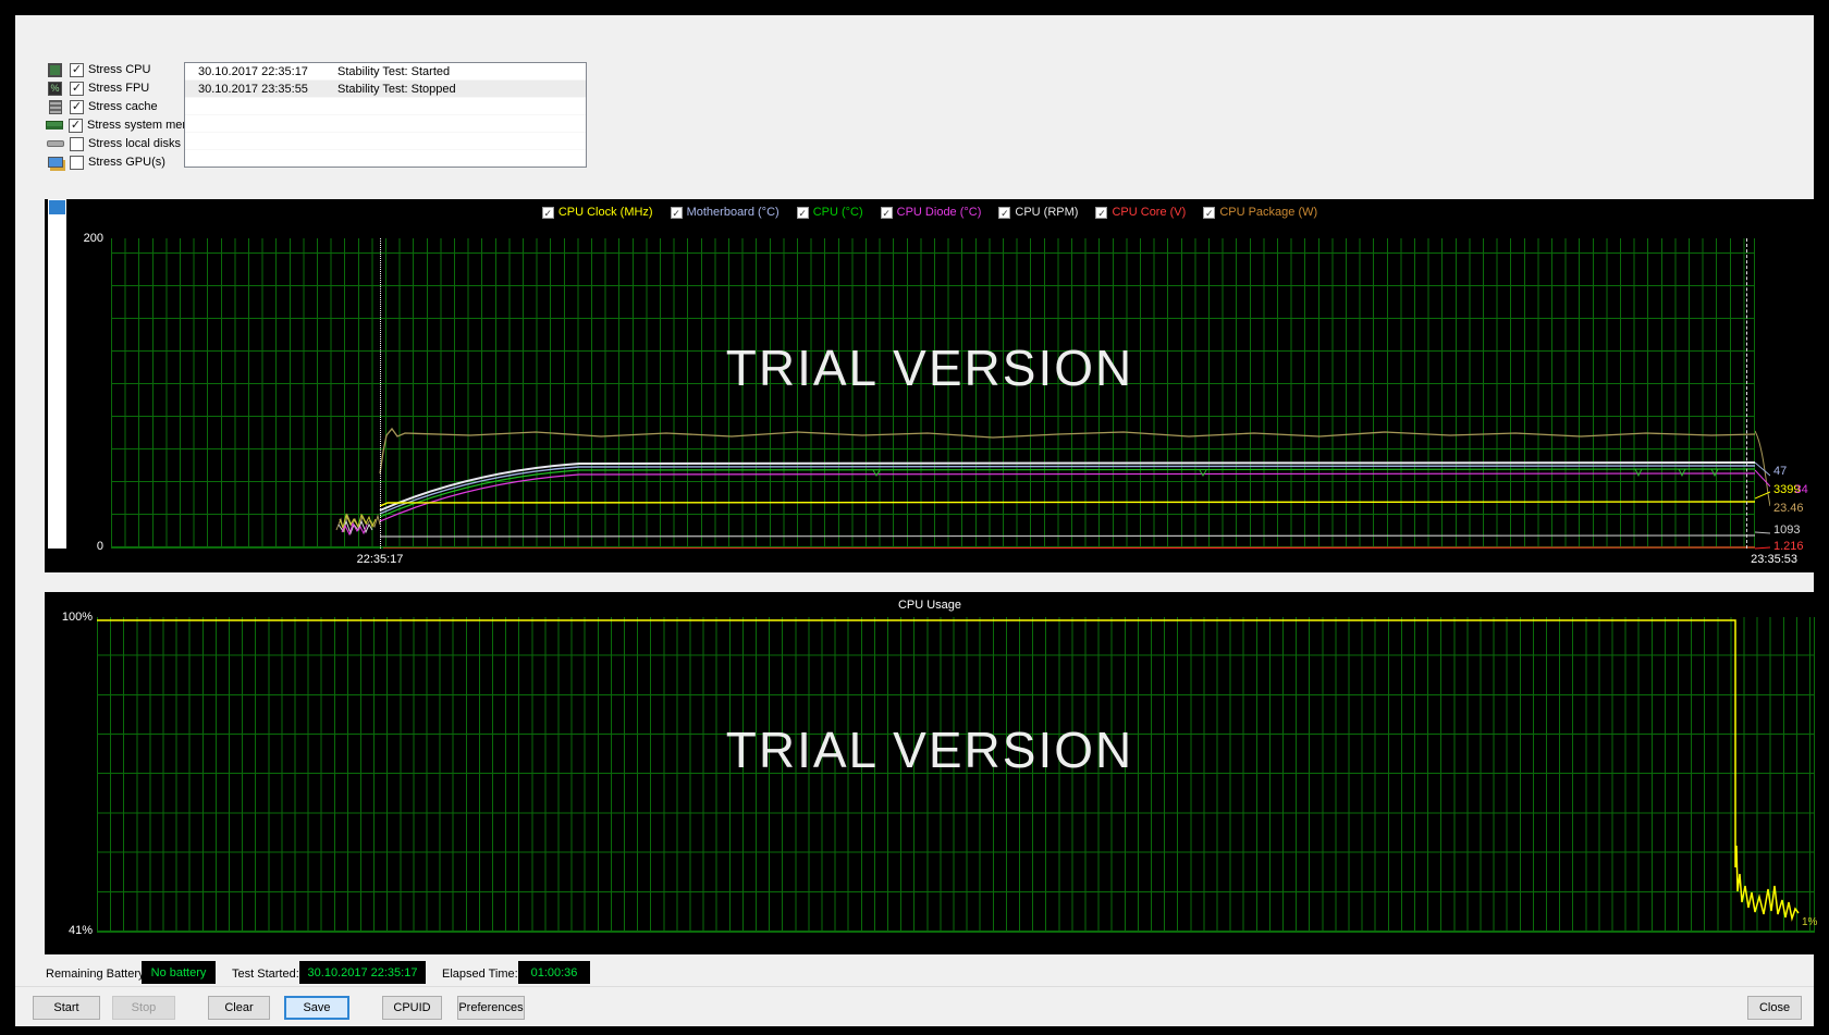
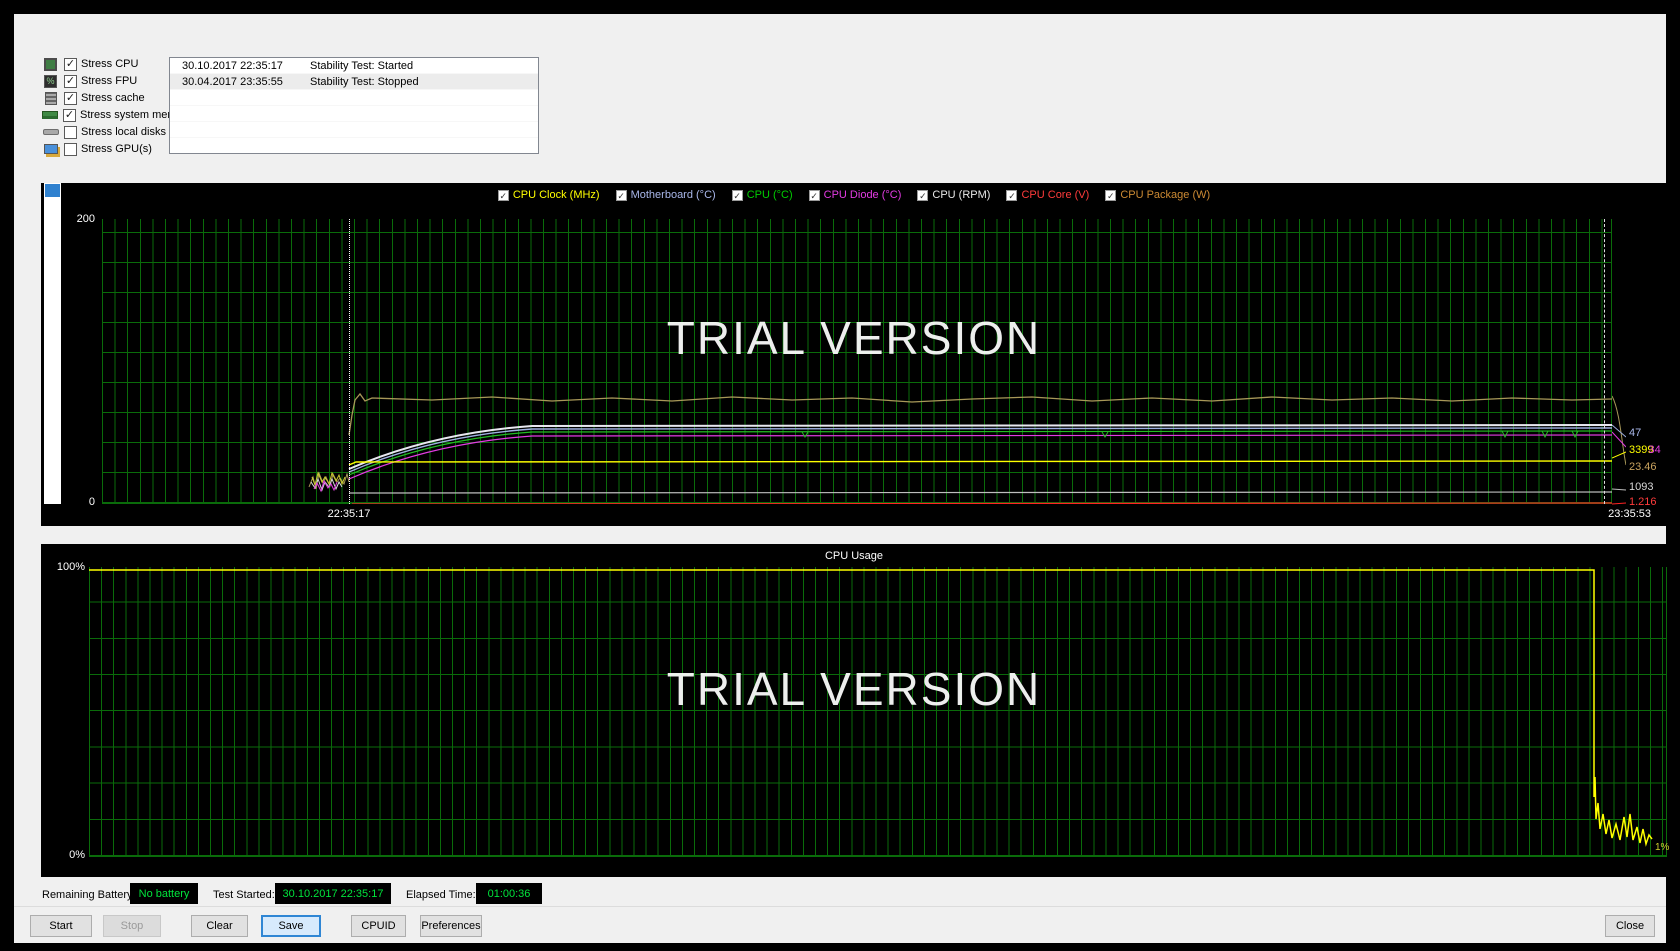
  ✓
  Stress CPU
  %
  ✓
  Stress FPU
  ✓
  Stress cache
  ✓
  Stress system me
  Stress local disks
  Stress GPU(s)
  30.10.2017 22:35:17
  Stability Test: Started
- 30.10.2017 23:35:55
+ 30.04.2017 23:35:55
  Stability Test: Stopped
  ✓
  CPU Clock (MHz)
  ✓
  Motherboard (°C)
  ✓
  CPU (°C)
  ✓
  CPU Diode (°C)
  ✓
  CPU (RPM)
  ✓
  CPU Core (V)
  ✓
  CPU Package (W)
  200
  0
  TRIAL VERSION
  47
  339934
  23.46
  1093
  1.216
  22:35:17
  23:35:53
  CPU Usage
  100%
- 41%
+ 0%
  TRIAL VERSION
  1%
  Remaining Batter
  No battery
  Test Started:
  30.10.2017 22:35:17
  Elapsed Time:
  01:00:36
  Start
  Stop
  Clear
  Save
  CPUID
  Preferences
  Close
